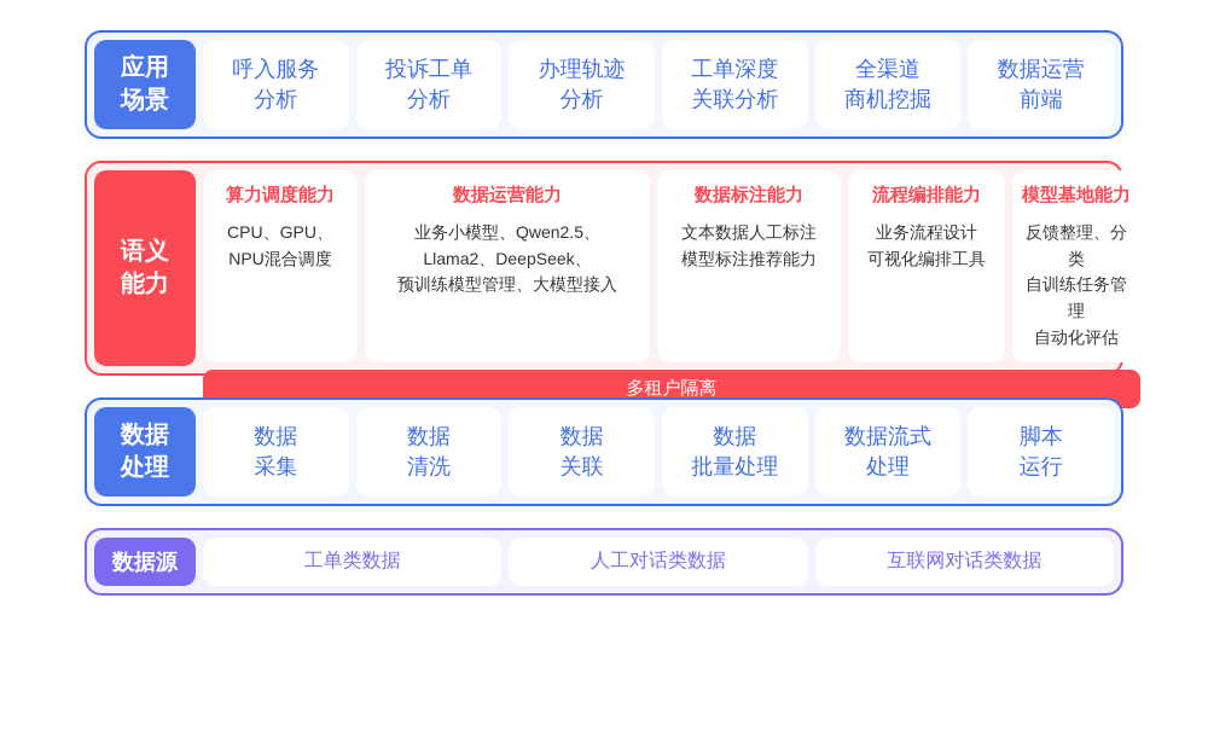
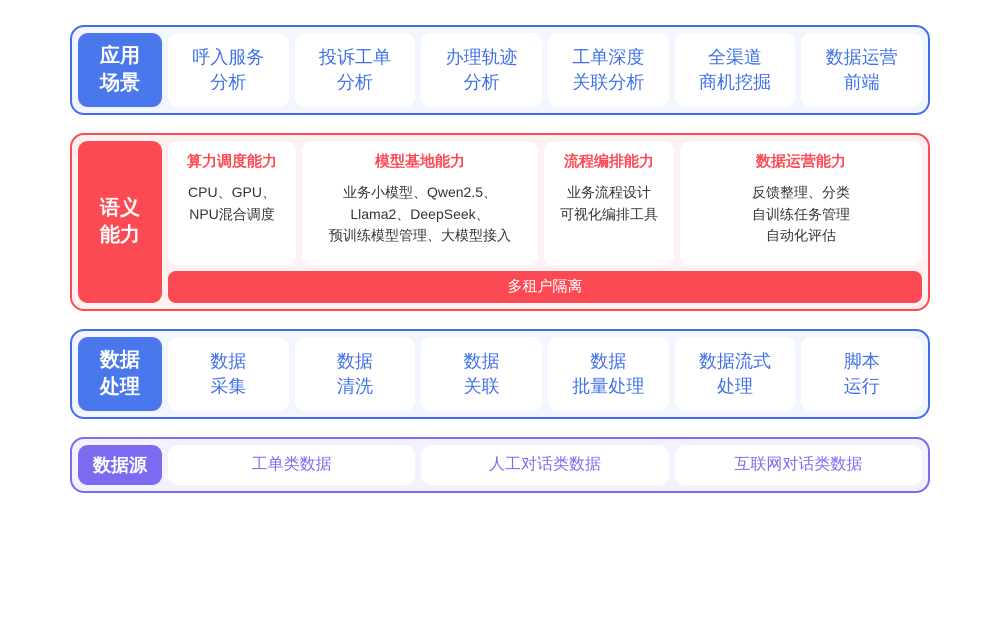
  应用
  场景
  呼入服务
  分析
  投诉工单
  分析
  办理轨迹
  分析
  工单深度
  关联分析
  全渠道
  商机挖掘
  数据运营
  前端
  语义
  能力
  算力调度能力
  CPU、GPU、
  NPU混合调度
- 数据运营能力
+ 模型基地能力
  业务小模型、Qwen2.5、
  Llama2、DeepSeek、
  预训练模型管理、大模型接入
- 数据标注能力
- 文本数据人工标注
- 模型标注推荐能力
  流程编排能力
  业务流程设计
  可视化编排工具
- 模型基地能力
+ 数据运营能力
  反馈整理、分类
  自训练任务管理
  自动化评估
  多租户隔离
  数据
  处理
  数据
  采集
  数据
  清洗
  数据
  关联
  数据
  批量处理
  数据流式
  处理
  脚本
  运行
  数据源
  工单类数据
  人工对话类数据
  互联网对话类数据
